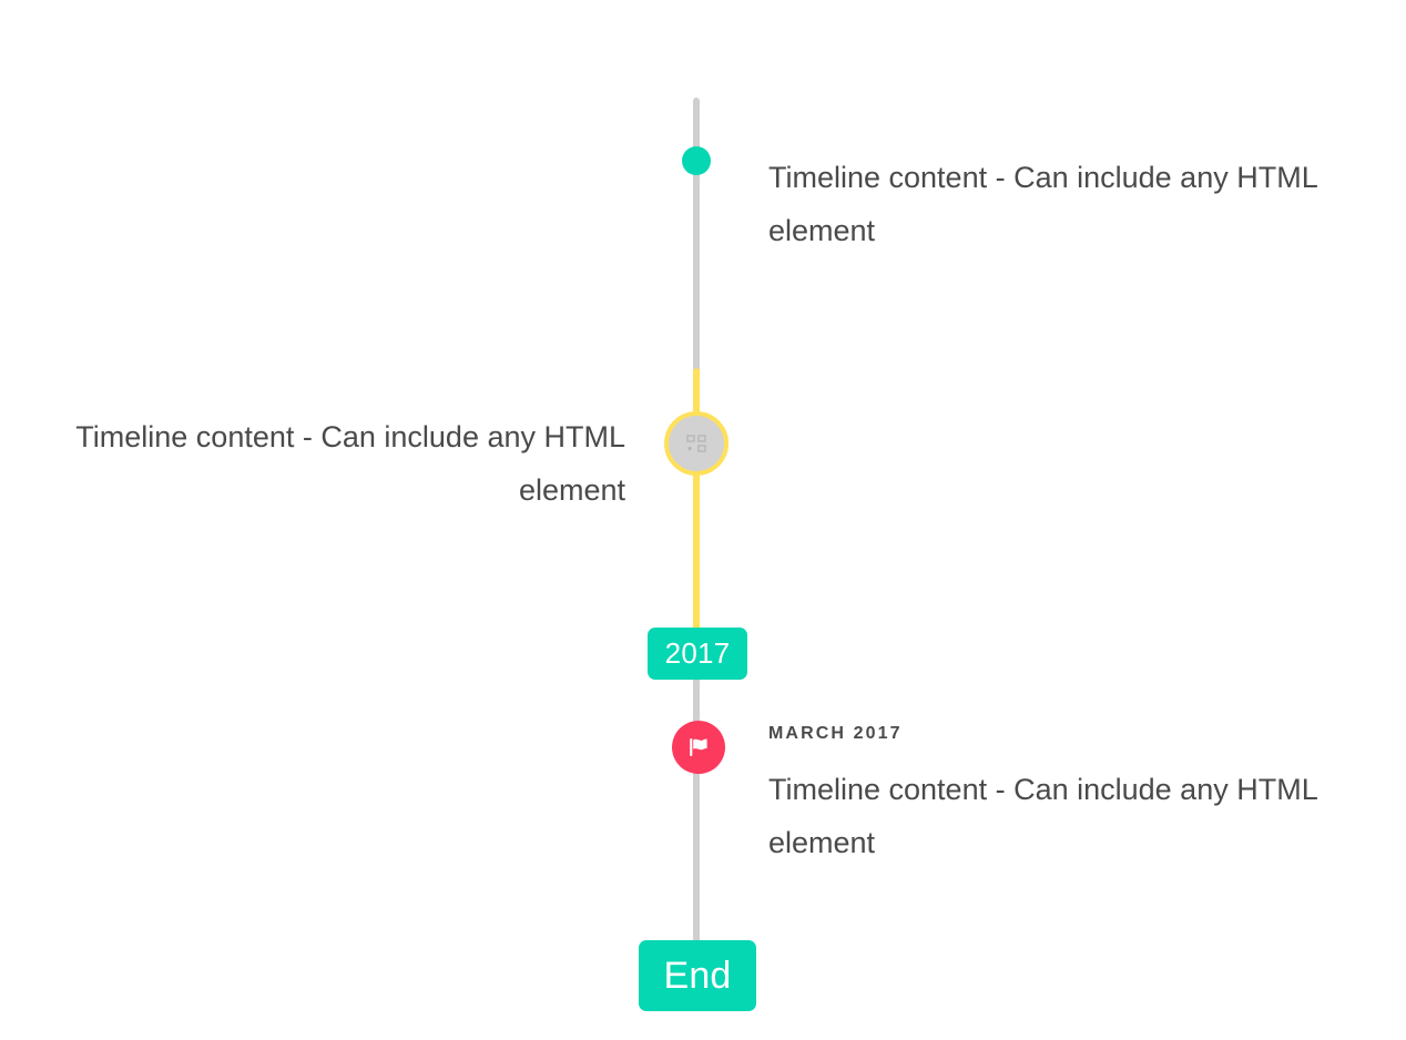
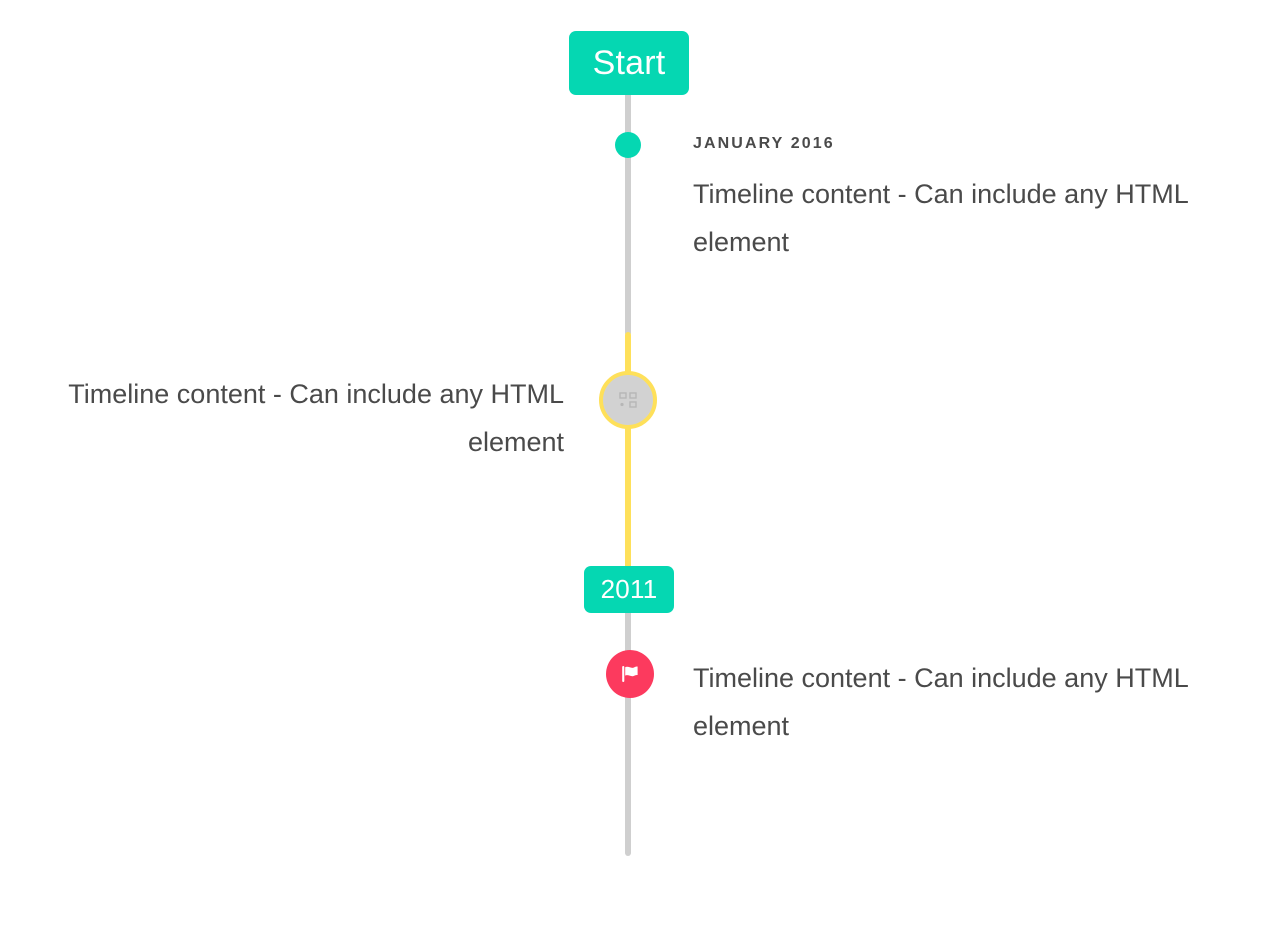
+ Start
+ JANUARY 2016
  Timeline content - Can include any HTML element
  Timeline content - Can include any HTML element
- 2017
+ 2011
- MARCH 2017
  Timeline content - Can include any HTML element
- End
